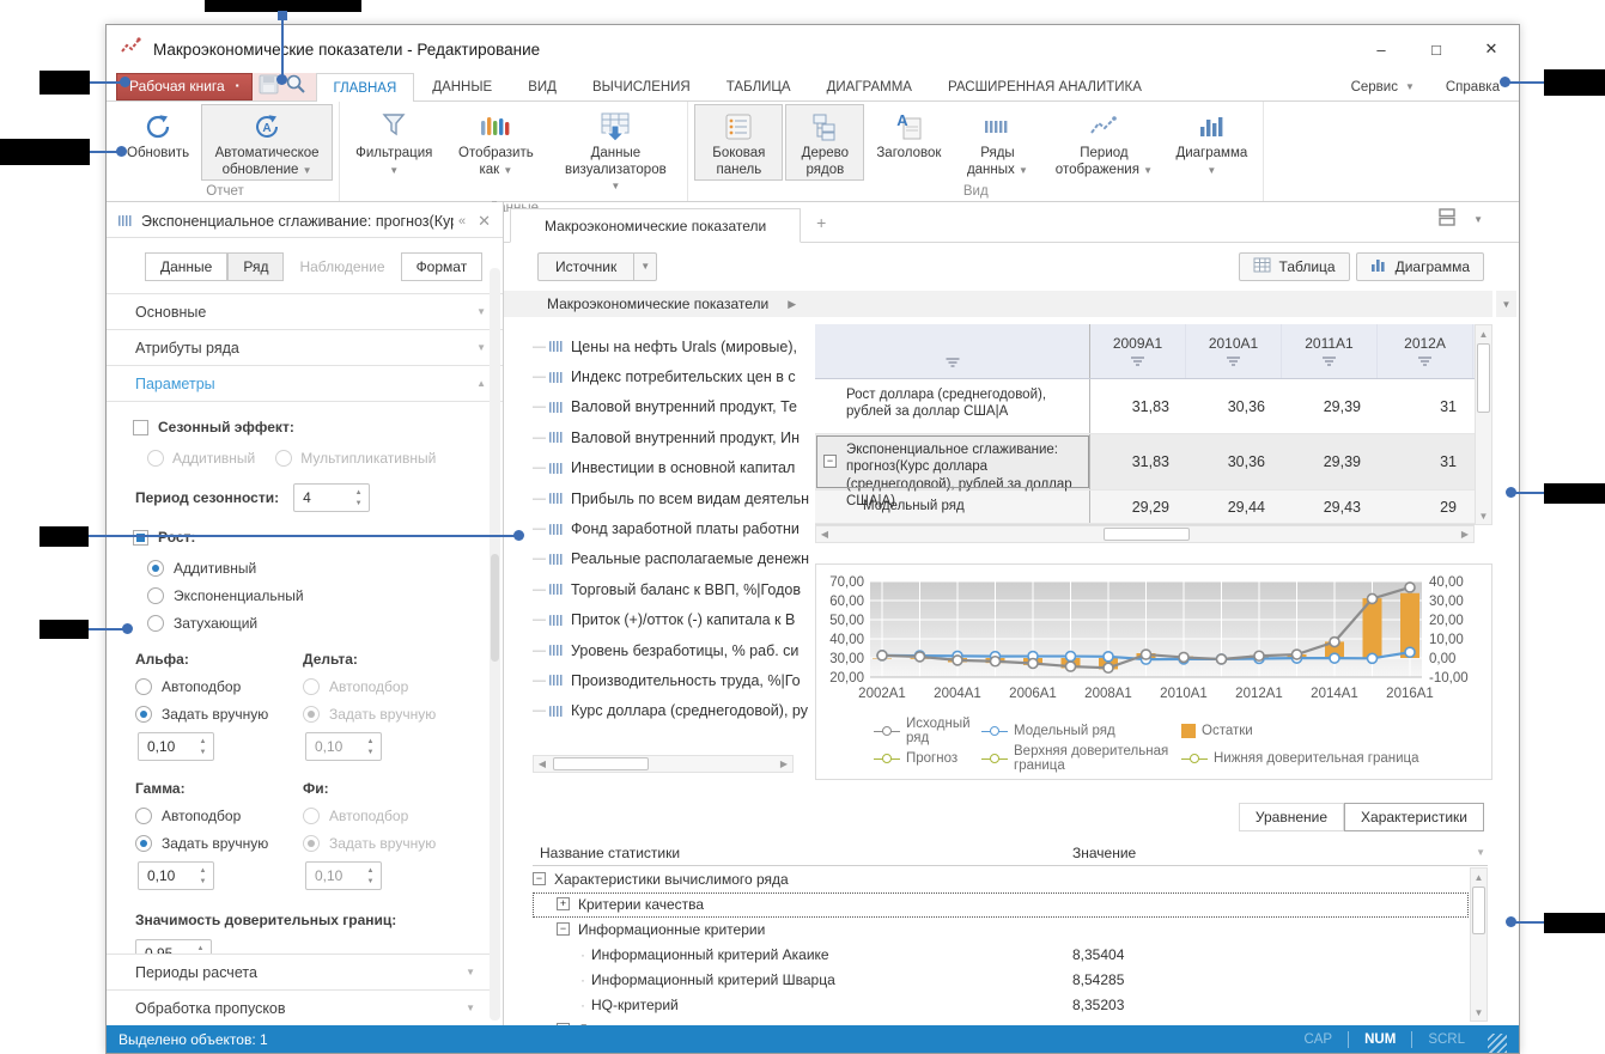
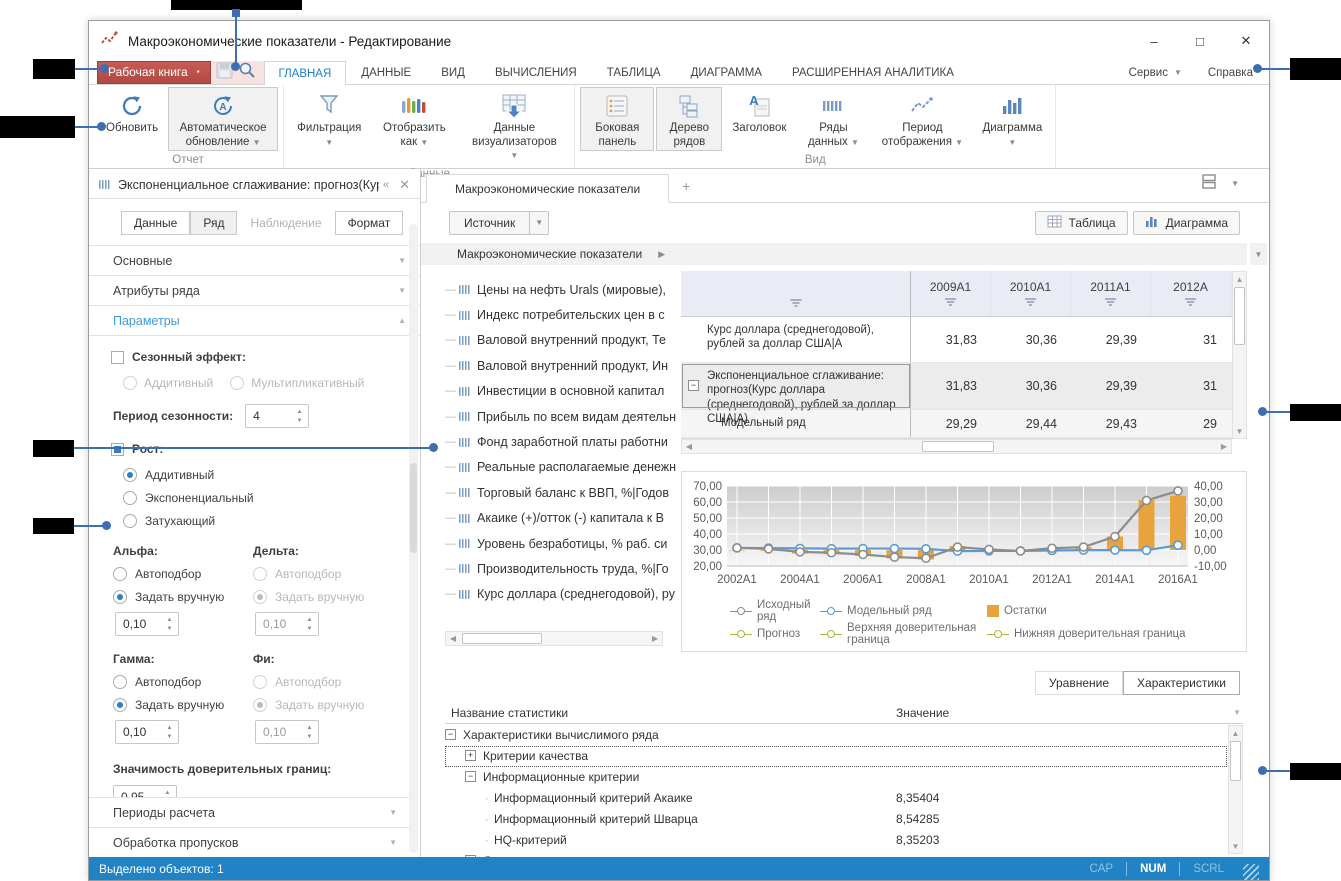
  Макроэкономические показатели - Редактирование
  –
  □
  ✕
  Рабочая книга
  ▪
  ГЛАВНАЯ
  ДАННЫЕ
  ВИД
  ВЫЧИСЛЕНИЯ
  ТАБЛИЦА
  ДИАГРАММА
  РАСШИРЕННАЯ АНАЛИТИКА
  Сервис
  ▼
  Справка
  Обновить
  A
  Автоматическое обновление ▼
  Отчет
  Фильтрация
  ▼
  Отобразить как ▼
  Данные визуализаторов ▼
  Боковая панель
  Дерево рядов
  A
  Заголовок
  Ряды данных ▼
  Период отображения ▼
  Диаграмма
  ▼
  Вид
  Экспоненциальное сглаживание: прогноз(Ку
  «
  ✕
  Данные
  Ряд
  Наблюдение
  Формат
  Основные
  ▼
  Атрибуты ряда
  ▼
  Параметры
  ▲
  Сезонный эффект:
  Аддитивный
  Мультипликативный
  Период сезонности:
  4
  Рост:
  Аддитивный
  Экспоненциальный
  Затухающий
  Альфа:
  Автоподбор
  Задать вручную
  0,10
  Дельта:
  Автоподбор
  Задать вручную
  0,10
  Гамма:
  Автоподбор
  Задать вручную
  0,10
  Фи:
  Автоподбор
  Задать вручную
  0,10
  Значимость доверительных границ:
  Периоды расчета
  ▼
  Обработка пропусков
  ▼
  Макроэкономические показатели
  +
  ▼
  Источник
  ▼
  Таблица
  Диаграмма
  Макроэкономические показатели
  ▶
  ▼
  —
  Цены на нефть Urals (мировые),
  —
  Индекс потребительских цен в с
  —
  Валовой внутренний продукт, Те
  —
  Валовой внутренний продукт, Ин
  —
  Инвестиции в основной капитал
  —
  Прибыль по всем видам деятельн
  —
  Фонд заработной платы работни
  —
  Реальные располагаемые денежн
  —
  Торговый баланс к ВВП, %|Годов
  —
- Приток (+)/отток (-) капитала к В
+ Акаике (+)/отток (-) капитала к В
  —
  Уровень безработицы, % раб. си
  —
  Производительность труда, %|Го
  —
  Курс доллара (среднегодовой), ру
  ◀
  ▶
  2009A1
  2010A1
  2011A1
  2012A
- Рост доллара (среднегодовой), рублей за доллар США|А
+ Курс доллара (среднегодовой), рублей за доллар США|А
  31,83
  30,36
  29,39
  31
  −
  Экспоненциальное сглаживание: прогноз(Курс доллара (среднегодовой), рублей за доллар США|А)
  31,83
  30,36
  29,39
  31
  Модельный ряд
  29,29
  29,44
  29,43
  29
  ▲
  ▼
  ◀
  ▶
  70,00
  60,00
  50,00
  40,00
  30,00
  20,00
  40,00
  30,00
  20,00
  10,00
  0,00
  -10,00
  2002A1
  2004A1
  2006A1
  2008A1
  2010A1
  2012A1
  2014A1
  2016A1
  Исходный ряд
  Модельный ряд
  Остатки
  Прогноз
  Верхняя доверительная граница
  Нижняя доверительная граница
  Уравнение
  Характеристики
  Название статистики
  Значение
  ▼
  −
  Характеристики вычислимого ряда
  +
  Критерии качества
  −
  Информационные критерии
  ·
  Информационный критерий Акаике
  8,35404
  ·
  Информационный критерий Шварца
  8,54285
  ·
  HQ-критерий
  8,35203
  ▲
  ▼
  Выделено объектов: 1
  CAP
  NUM
  SCRL
